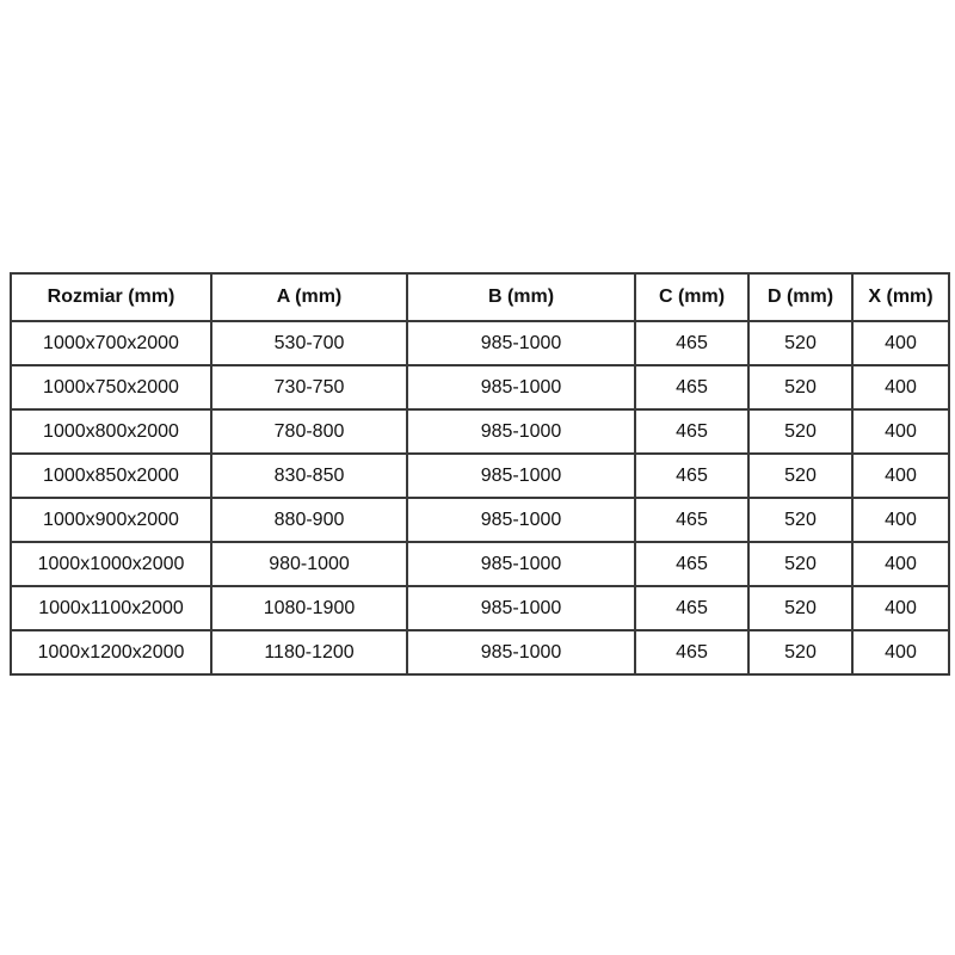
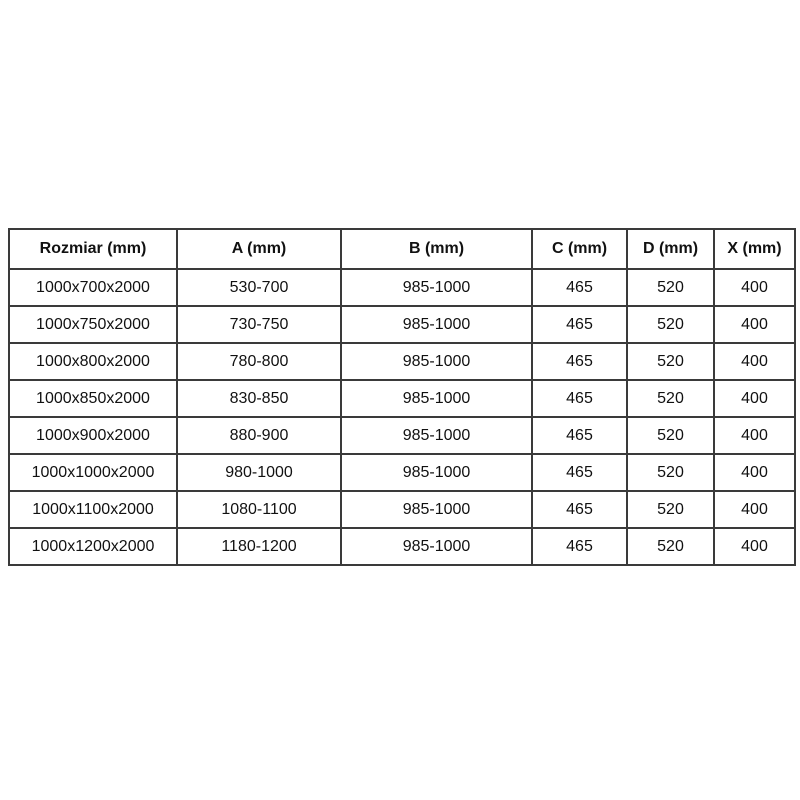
  Rozmiar (mm)	A (mm)	B (mm)	C (mm)	D (mm)	X (mm)
  1000x700x2000	530-700	985-1000	465	520	400
  1000x750x2000	730-750	985-1000	465	520	400
  1000x800x2000	780-800	985-1000	465	520	400
  1000x850x2000	830-850	985-1000	465	520	400
  1000x900x2000	880-900	985-1000	465	520	400
  1000x1000x2000	980-1000	985-1000	465	520	400
- 1000x1100x2000	1080-1900	985-1000	465	520	400
+ 1000x1100x2000	1080-1100	985-1000	465	520	400
  1000x1200x2000	1180-1200	985-1000	465	520	400
